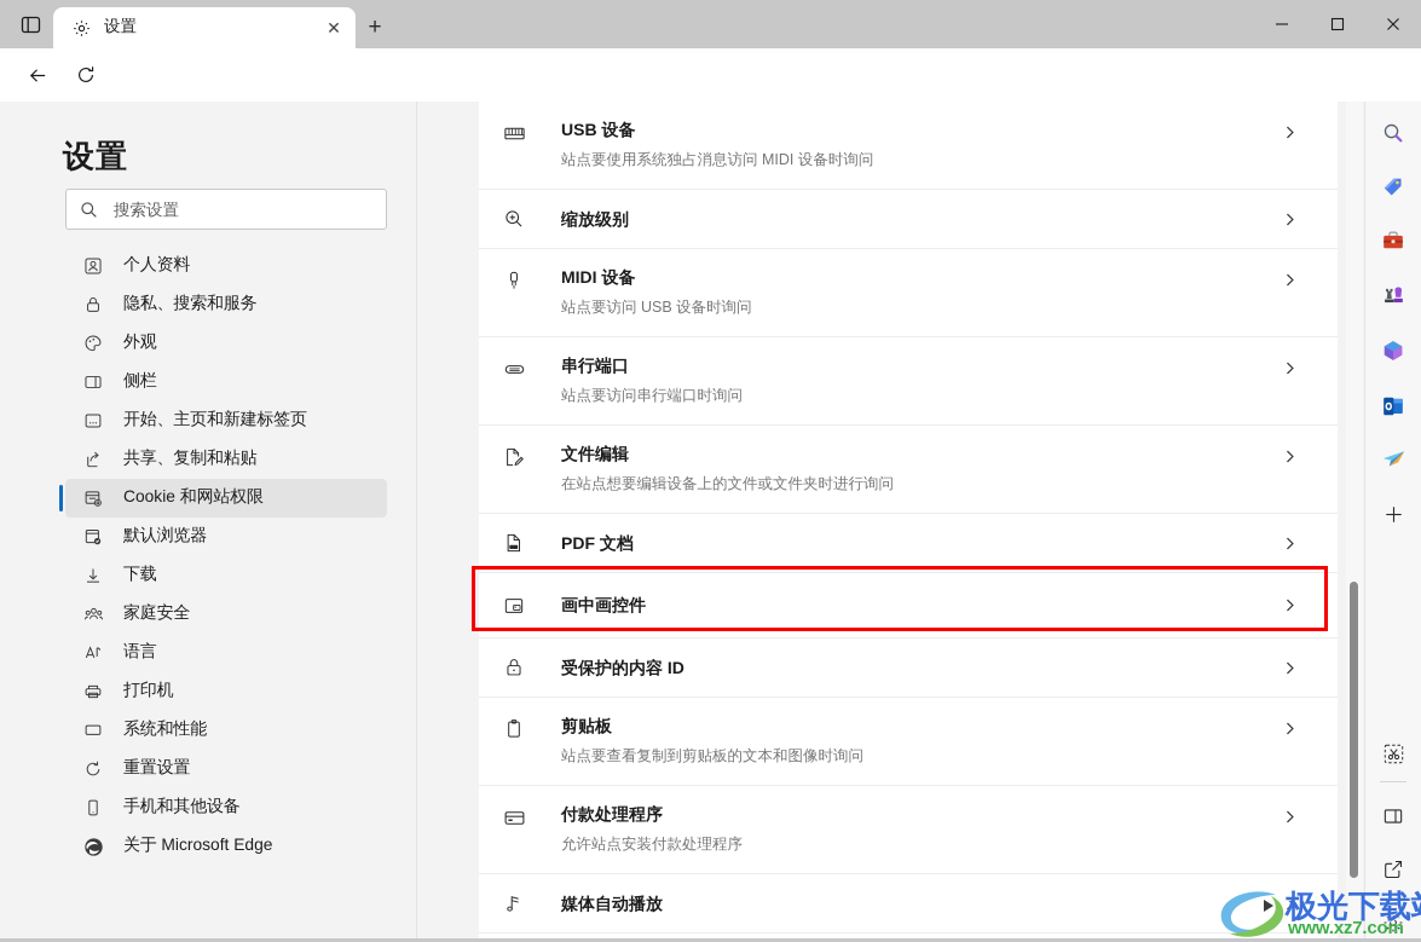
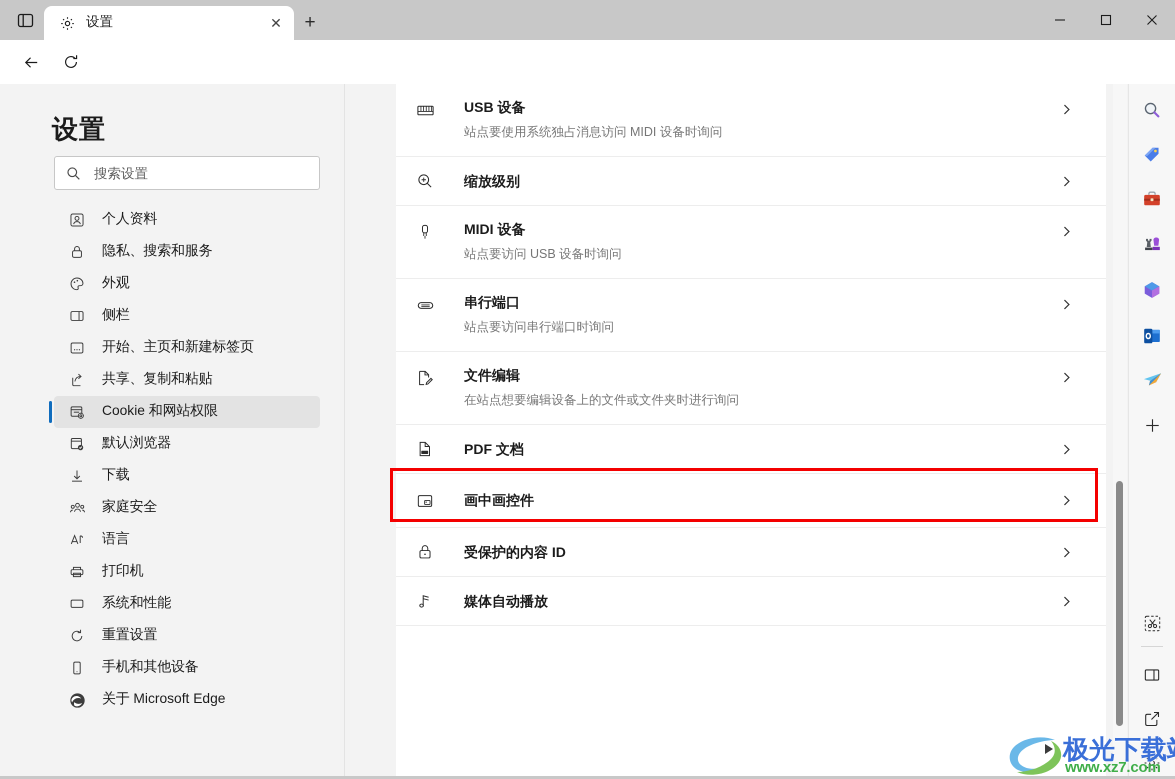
  设置
  ✕
  +
  设置
  搜索设置
  个人资料
  隐私、搜索和服务
  外观
  侧栏
  开始、主页和新建标签页
  共享、复制和粘贴
  Cookie 和网站权限
  默认浏览器
  下载
  家庭安全
  语言
  打印机
  系统和性能
  重置设置
  手机和其他设备
  关于 Microsoft Edge
  USB 设备
  站点要使用系统独占消息访问 MIDI 设备时询问
  缩放级别
  MIDI 设备
  站点要访问 USB 设备时询问
  串行端口
  站点要访问串行端口时询问
  文件编辑
  在站点想要编辑设备上的文件或文件夹时进行询问
  PDF 文档
  画中画控件
  受保护的内容 ID
- 剪贴板
- 站点要查看复制到剪贴板的文本和图像时询问
- 付款处理程序
- 允许站点安装付款处理程序
  媒体自动播放
  极光下载
  www.xz7.com
